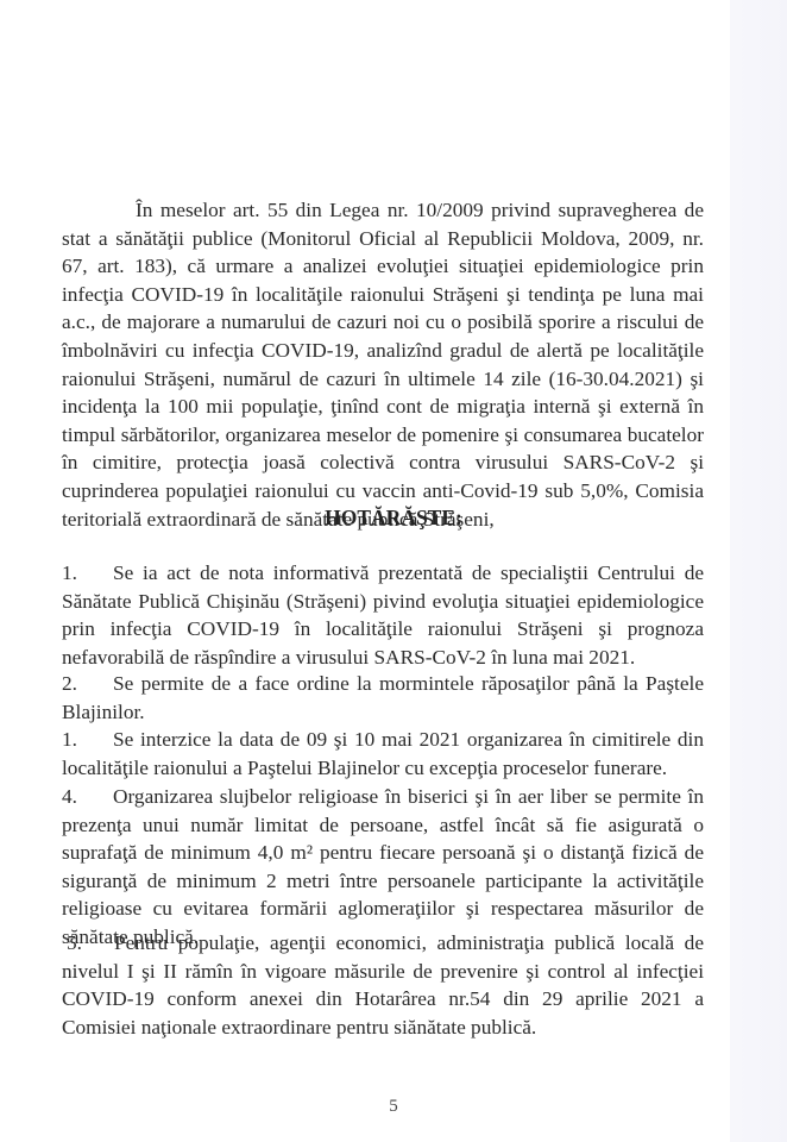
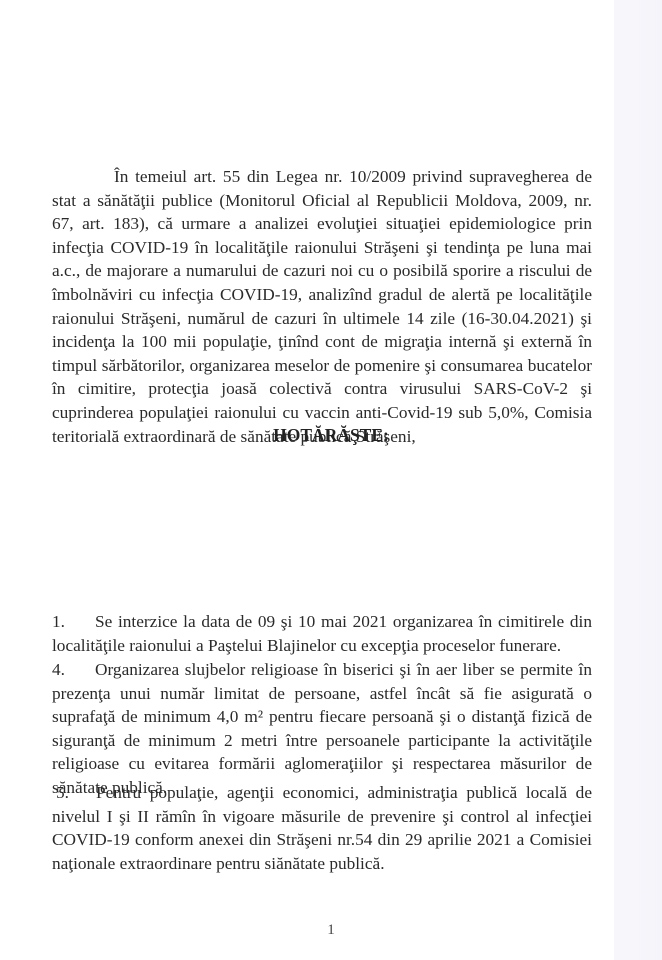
- În meselor art. 55 din Legea nr. 10/2009 privind supravegherea de stat a sănătăţii publice (Monitorul Oficial al Republicii Moldova, 2009, nr. 67, art. 183), că urmare a analizei evoluţiei situaţiei epidemiologice prin infecţia COVID-19 în localităţile raionului Străşeni şi tendinţa pe luna mai a.c., de majorare a numarului de cazuri noi cu o posibilă sporire a riscului de îmbolnăviri cu infecţia COVID-19, analizînd gradul de alertă pe localităţile raionului Străşeni, numărul de cazuri în ultimele 14 zile (16-30.04.2021) şi incidenţa la 100 mii populaţie, ţinînd cont de migraţia internă şi externă în timpul sărbătorilor, organizarea meselor de pomenire şi consumarea bucatelor în cimitire, protecţia joasă colectivă contra virusului SARS-CoV-2 şi cuprinderea populaţiei raionului cu vaccin anti-Covid-19 sub 5,0%, Comisia teritorială extraordinară de sănătate publică Străşeni,
+ În temeiul art. 55 din Legea nr. 10/2009 privind supravegherea de stat a sănătăţii publice (Monitorul Oficial al Republicii Moldova, 2009, nr. 67, art. 183), că urmare a analizei evoluţiei situaţiei epidemiologice prin infecţia COVID-19 în localităţile raionului Străşeni şi tendinţa pe luna mai a.c., de majorare a numarului de cazuri noi cu o posibilă sporire a riscului de îmbolnăviri cu infecţia COVID-19, analizînd gradul de alertă pe localităţile raionului Străşeni, numărul de cazuri în ultimele 14 zile (16-30.04.2021) şi incidenţa la 100 mii populaţie, ţinînd cont de migraţia internă şi externă în timpul sărbătorilor, organizarea meselor de pomenire şi consumarea bucatelor în cimitire, protecţia joasă colectivă contra virusului SARS-CoV-2 şi cuprinderea populaţiei raionului cu vaccin anti-Covid-19 sub 5,0%, Comisia teritorială extraordinară de sănătate publică Străşeni,
  HOTĂRĂŞTE:
- 1. Se ia act de nota informativă prezentată de specialiştii Centrului de Sănătate Publică Chişinău (Străşeni) pivind evoluţia situaţiei epidemiologice prin infecţia COVID-19 în localităţile raionului Străşeni şi prognoza nefavorabilă de răspîndire a virusului SARS-CoV-2 în luna mai 2021.
- 2. Se permite de a face ordine la mormintele răposaţilor până la Paştele Blajinilor.
  1. Se interzice la data de 09 şi 10 mai 2021 organizarea în cimitirele din localităţile raionului a Paştelui Blajinelor cu excepţia proceselor funerare.
  4. Organizarea slujbelor religioase în biserici şi în aer liber se permite în prezenţa unui număr limitat de persoane, astfel încât să fie asigurată o suprafaţă de minimum 4,0 m² pentru fiecare persoană şi o distanţă fizică de siguranţă de minimum 2 metri între persoanele participante la activităţile religioase cu evitarea formării aglomeraţiilor şi respectarea măsurilor de sănătate publică.
- 5. Pentru populaţie, agenţii economici, administraţia publică locală de nivelul I şi II rămîn în vigoare măsurile de prevenire şi control al infecţiei COVID-19 conform anexei din Hotarârea nr.54 din 29 aprilie 2021 a Comisiei naţionale extraordinare pentru siănătate publică.
+ 5. Pentru populaţie, agenţii economici, administraţia publică locală de nivelul I şi II rămîn în vigoare măsurile de prevenire şi control al infecţiei COVID-19 conform anexei din Străşeni nr.54 din 29 aprilie 2021 a Comisiei naţionale extraordinare pentru siănătate publică.
- 5
+ 1
